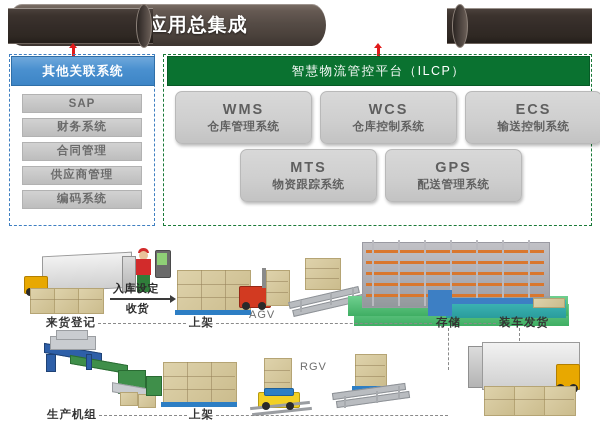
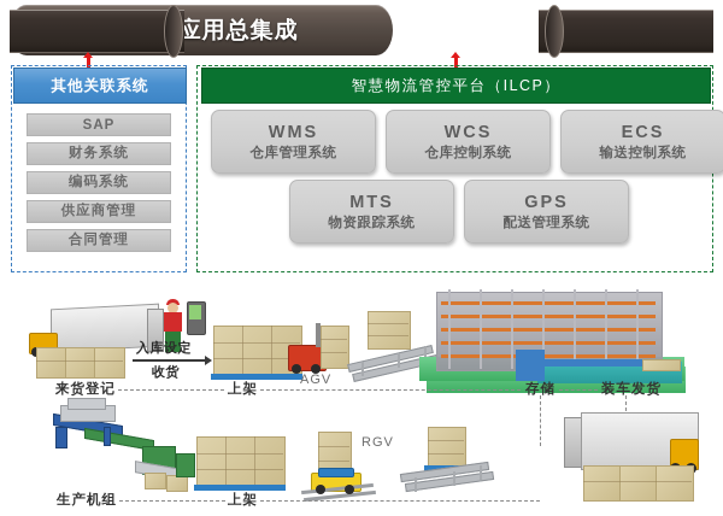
  其他关联系统
  SAP
  财务系统
- 合同管理
+ 编码系统
  供应商管理
- 编码系统
+ 合同管理
  智慧物流管控平台（ILCP）
  WMS
  仓库管理系统
  WCS
  仓库控制系统
  ECS
  输送控制系统
  MTS
  物资跟踪系统
  GPS
  配送管理系统
  入库设定
  收货
  AGV
  来货登记
  上架
  存储
  装车发货
  RGV
  生产机组
  上架
